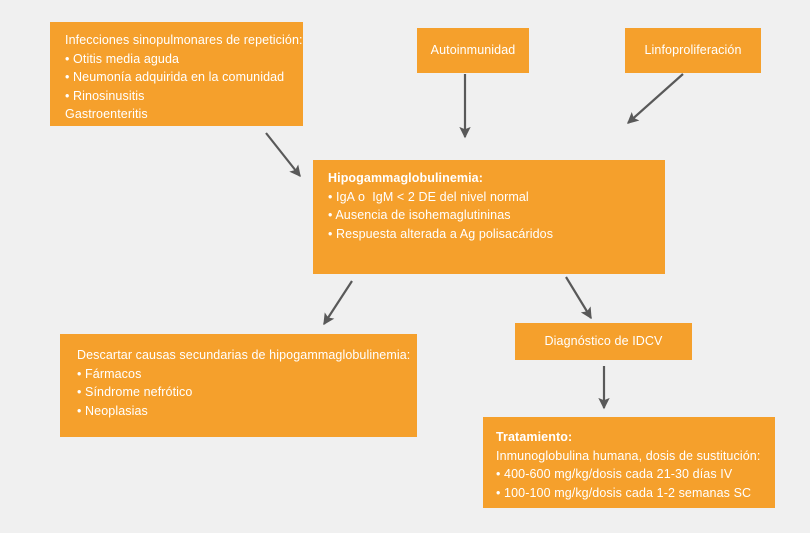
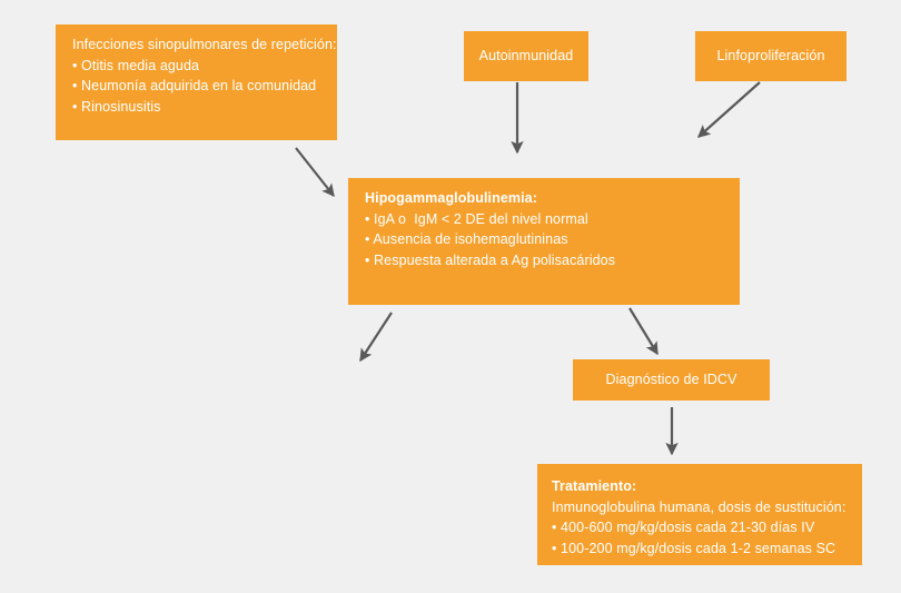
  Infecciones sinopulmonares de repetición:
  • Otitis media aguda
  • Neumonía adquirida en la comunidad
  • Rinosinusitis
- Gastroenteritis
  Autoinmunidad
  Linfoproliferación
  Hipogammaglobulinemia:
  • IgA o IgM < 2 DE del nivel normal
  • Ausencia de isohemaglutininas
  • Respuesta alterada a Ag polisacáridos
- Descartar causas secundarias de hipogammaglobulinemia:
- • Fármacos
- • Síndrome nefrótico
- • Neoplasias
  Diagnóstico de IDCV
  Tratamiento:
  Inmunoglobulina humana, dosis de sustitución:
  • 400-600 mg/kg/dosis cada 21-30 días IV
- • 100-100 mg/kg/dosis cada 1-2 semanas SC
+ • 100-200 mg/kg/dosis cada 1-2 semanas SC
